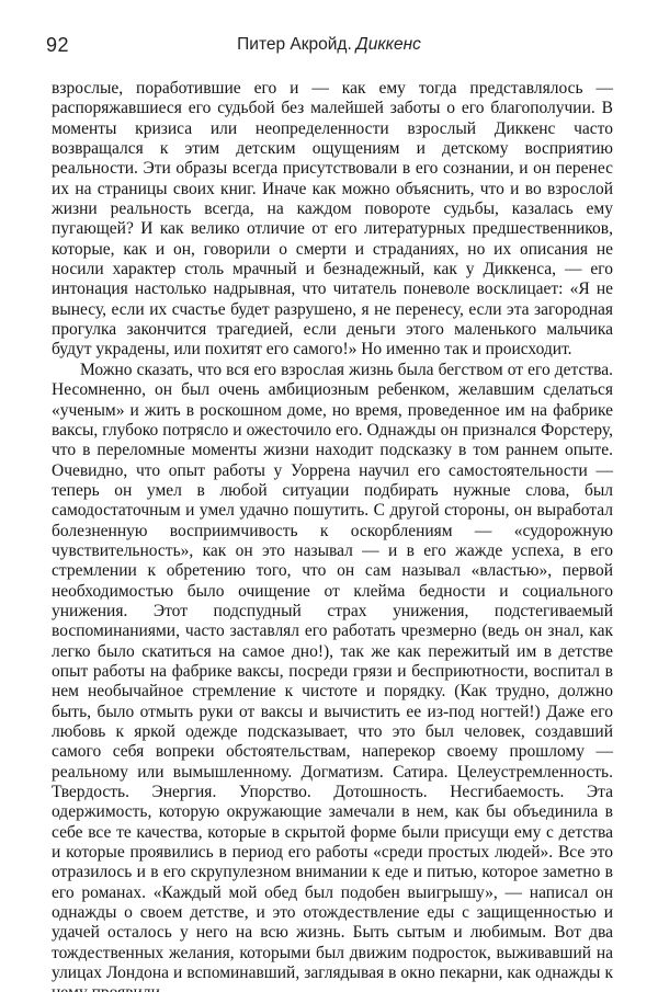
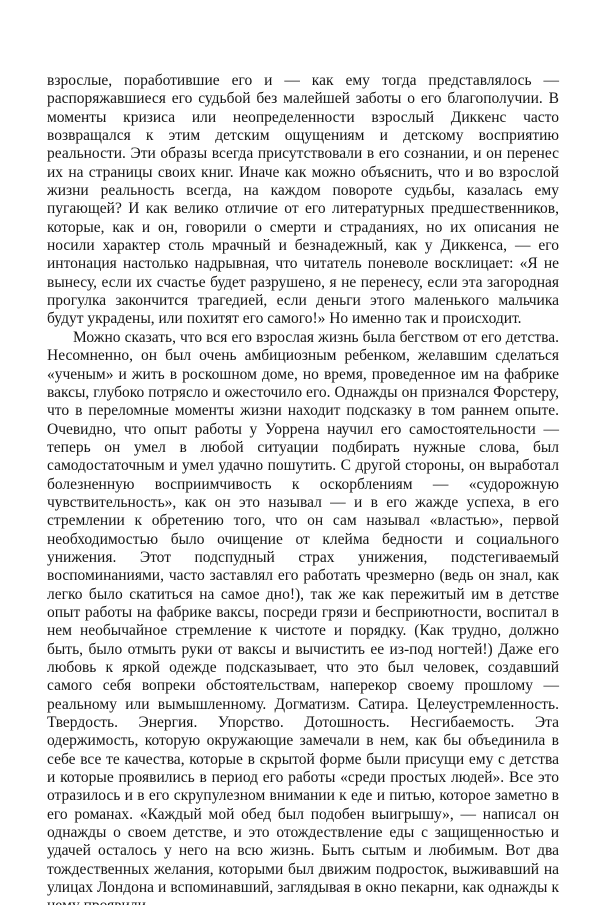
- 92
- Питер Акройд. Диккенс
  взрослые, поработившие его и — как ему тогда представлялось — распоряжавшиеся его судьбой без малейшей заботы о его благополучии. В моменты кризиса или неопределенности взрослый Диккенс часто возвращался к этим детским ощущениям и детскому восприятию реальности. Эти образы всегда присутствовали в его сознании, и он перенес их на страницы своих книг. Иначе как можно объяснить, что и во взрослой жизни реальность всегда, на каждом повороте судьбы, казалась ему пугающей? И как велико отличие от его литературных предшественников, которые, как и он, говорили о смерти и страданиях, но их описания не носили характер столь мрачный и безнадежный, как у Диккенса, — его интонация настолько надрывная, что читатель поневоле восклицает: «Я не вынесу, если их счастье будет разрушено, я не перенесу, если эта загородная прогулка закончится трагедией, если деньги этого маленького мальчика будут украдены, или похитят его самого!» Но именно так и происходит.
  Можно сказать, что вся его взрослая жизнь была бегством от его детства. Несомненно, он был очень амбициозным ребенком, желавшим сделаться «ученым» и жить в роскошном доме, но время, проведенное им на фабрике ваксы, глубоко потрясло и ожесточило его. Однажды он признался Форстеру, что в переломные моменты жизни находит подсказку в том раннем опыте. Очевидно, что опыт работы у Уоррена научил его самостоятельности — теперь он умел в любой ситуации подбирать нужные слова, был самодостаточным и умел удачно пошутить. С другой стороны, он выработал болезненную восприимчивость к оскорблениям — «судорожную чувствительность», как он это называл — и в его жажде успеха, в его стремлении к обретению того, что он сам называл «властью», первой необходимостью было очищение от клейма бедности и социального унижения. Этот подспудный страх унижения, подстегиваемый воспоминаниями, часто заставлял его работать чрезмерно (ведь он знал, как легко было скатиться на самое дно!), так же как пережитый им в детстве опыт работы на фабрике ваксы, посреди грязи и бесприютности, воспитал в нем необычайное стремление к чистоте и порядку. (Как трудно, должно быть, было отмыть руки от ваксы и вычистить ее из-под ногтей!) Даже его любовь к яркой одежде подсказывает, что это был человек, создавший самого себя вопреки обстоятельствам, наперекор своему прошлому — реальному или вымышленному. Догматизм. Сатира. Целеустремленность. Твердость. Энергия. Упорство. Дотошность. Несгибаемость. Эта одержимость, которую окружающие замечали в нем, как бы объединила в себе все те качества, которые в скрытой форме были присущи ему с детства и которые проявились в период его работы «среди простых людей». Все это отразилось и в его скрупулезном внимании к еде и питью, которое заметно в его романах. «Каждый мой обед был подобен выигрышу», — написал он однажды о своем детстве, и это отождествление еды с защищенностью и удачей осталось у него на всю жизнь. Быть сытым и любимым. Вот два тождественных желания, которыми был движим подросток, выживавший на улицах Лондона и вспоминавший, заглядывая в окно пекарни, как однажды к
